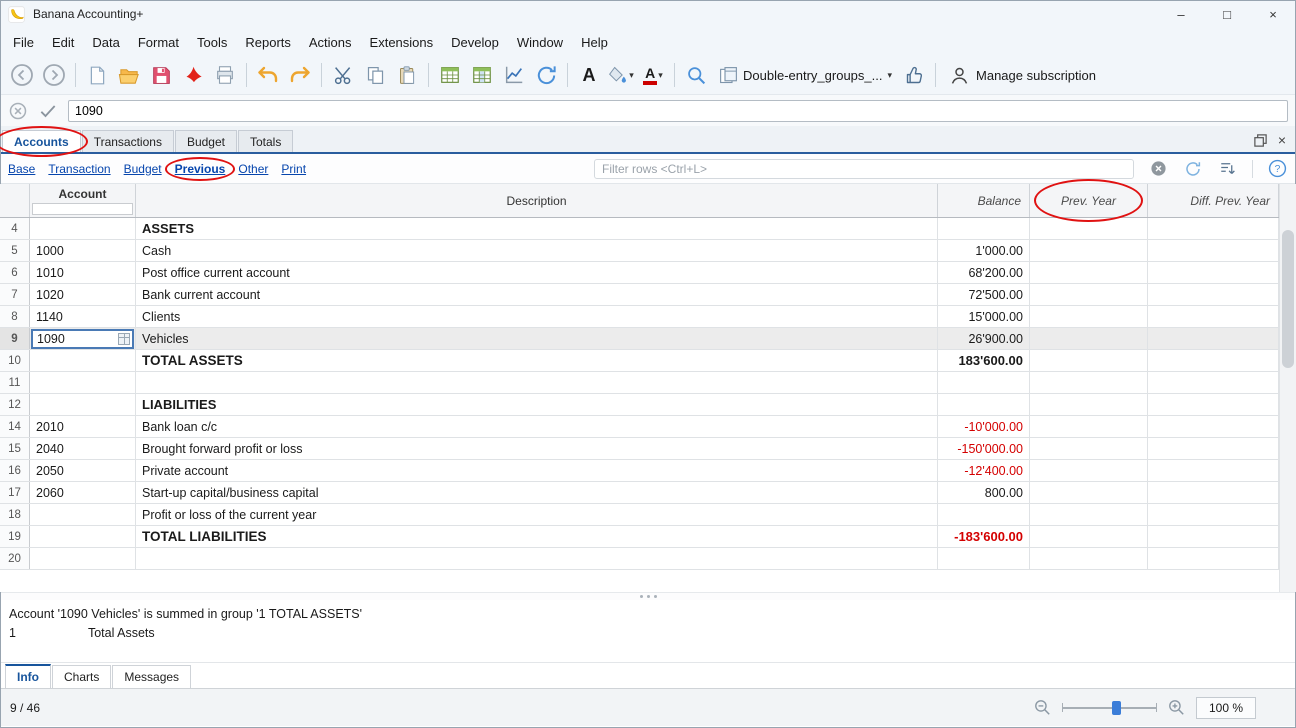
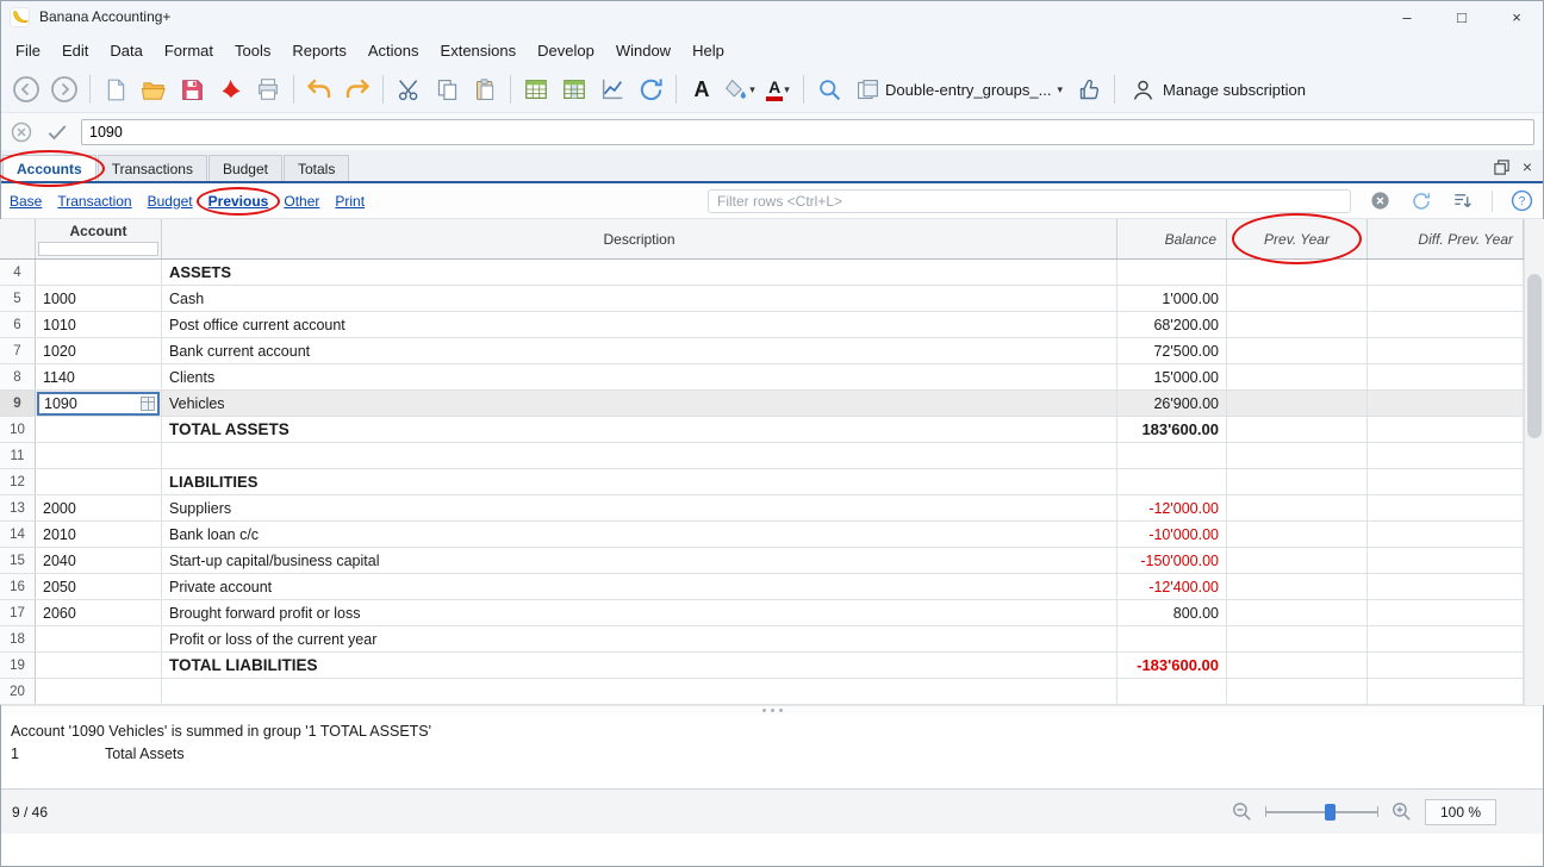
  Banana Accounting+
  –
  □
  ×
  File
  Edit
  Data
  Format
  Tools
  Reports
  Actions
  Extensions
  Develop
  Window
  Help
  A
  ▾
  A
  ▾
  Double-entry_groups_...
  ▾
  Manage subscription
  1090
  Accounts
  Transactions
  Budget
  Totals
  ×
  Base
  Transaction
  Budget
  Previous
  Other
  Print
  Filter rows <Ctrl+L>
  ?
  Account
  Description
  Balance
  Prev. Year
  Diff. Prev. Year
  4
  ASSETS
  5
  1000
  Cash
  1'000.00
  6
  1010
  Post office current account
  68'200.00
  7
  1020
  Bank current account
  72'500.00
  8
  1140
  Clients
  15'000.00
  9
  1090
  Vehicles
  26'900.00
  10
  TOTAL ASSETS
  183'600.00
  11
  12
  LIABILITIES
+ 13
+ 2000
+ Suppliers
+ -12'000.00
  14
  2010
  Bank loan c/c
  -10'000.00
  15
  2040
- Brought forward profit or loss
+ Start-up capital/business capital
  -150'000.00
  16
  2050
  Private account
  -12'400.00
  17
  2060
- Start-up capital/business capital
+ Brought forward profit or loss
  800.00
  18
  Profit or loss of the current year
  19
  TOTAL LIABILITIES
  -183'600.00
  20
  Account '1090 Vehicles' is summed in group '1 TOTAL ASSETS'
  1
  Total Assets
- Info
- Charts
- Messages
  9 / 46
  100 %
